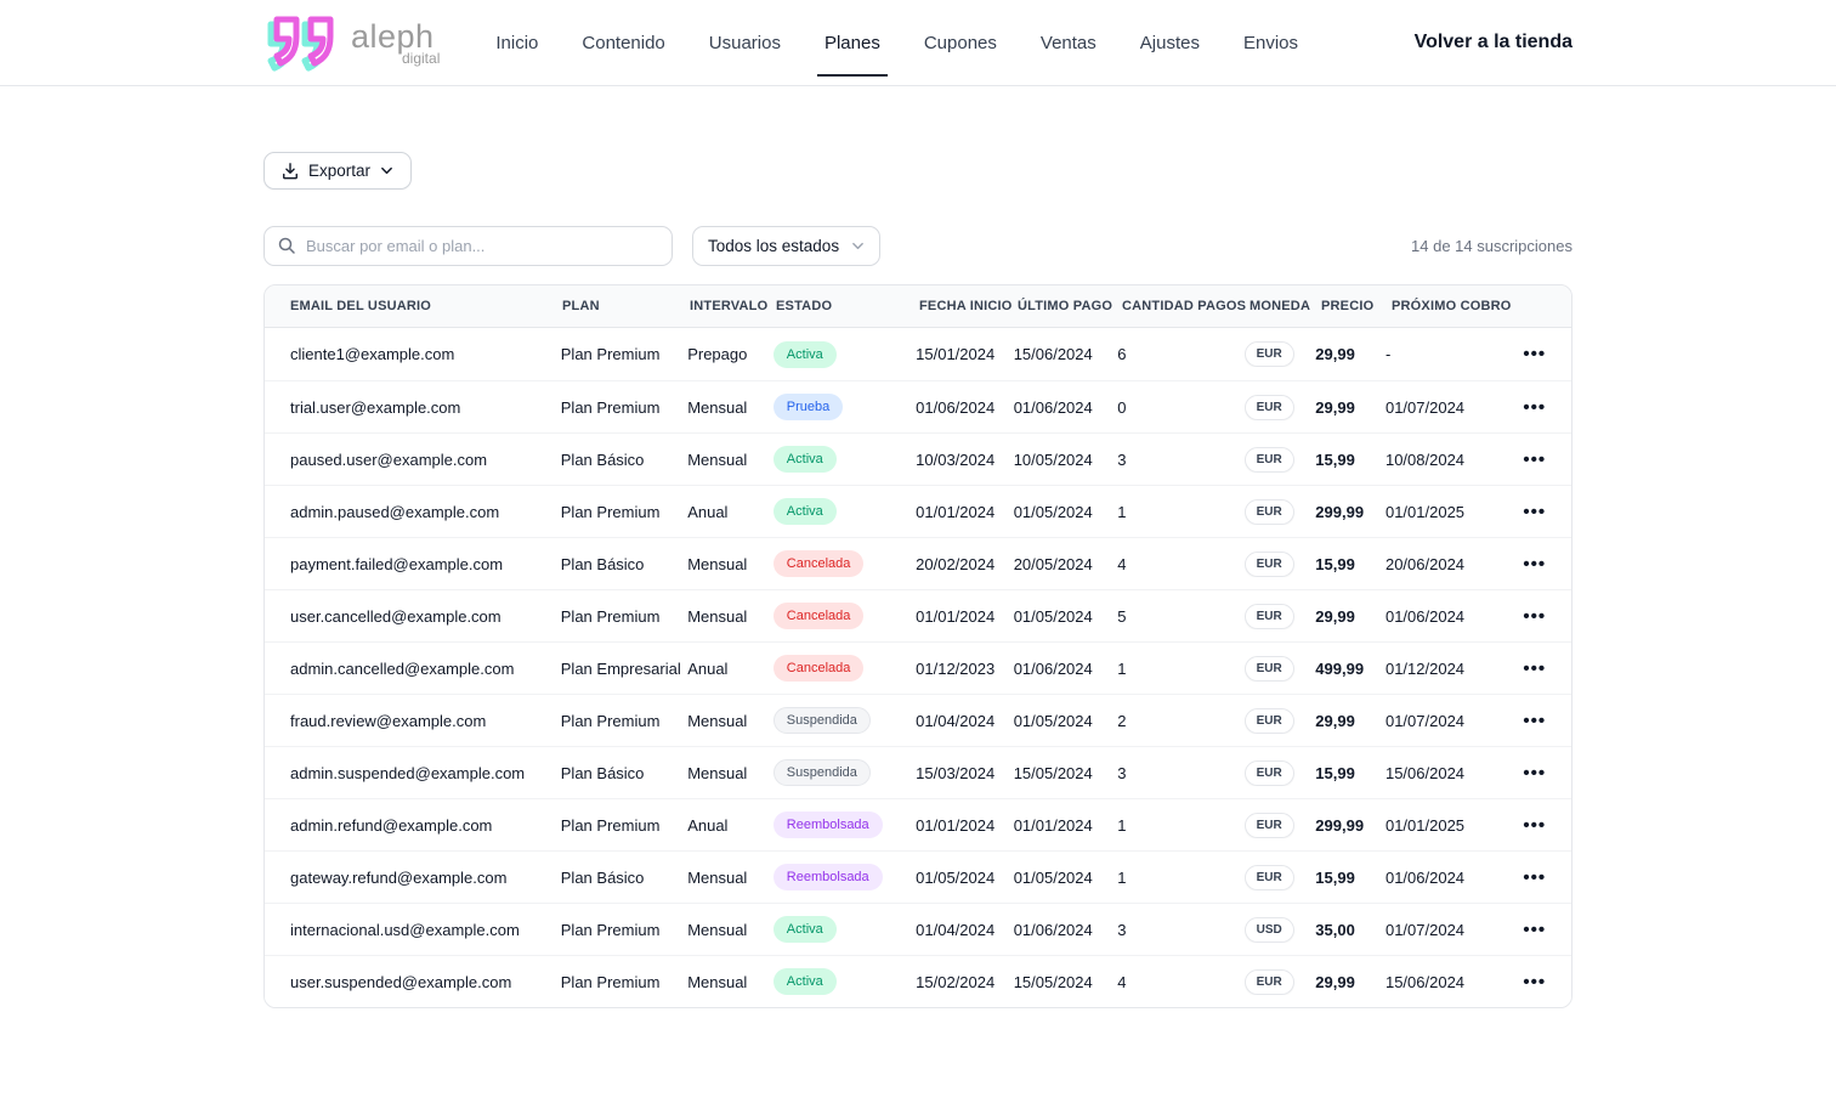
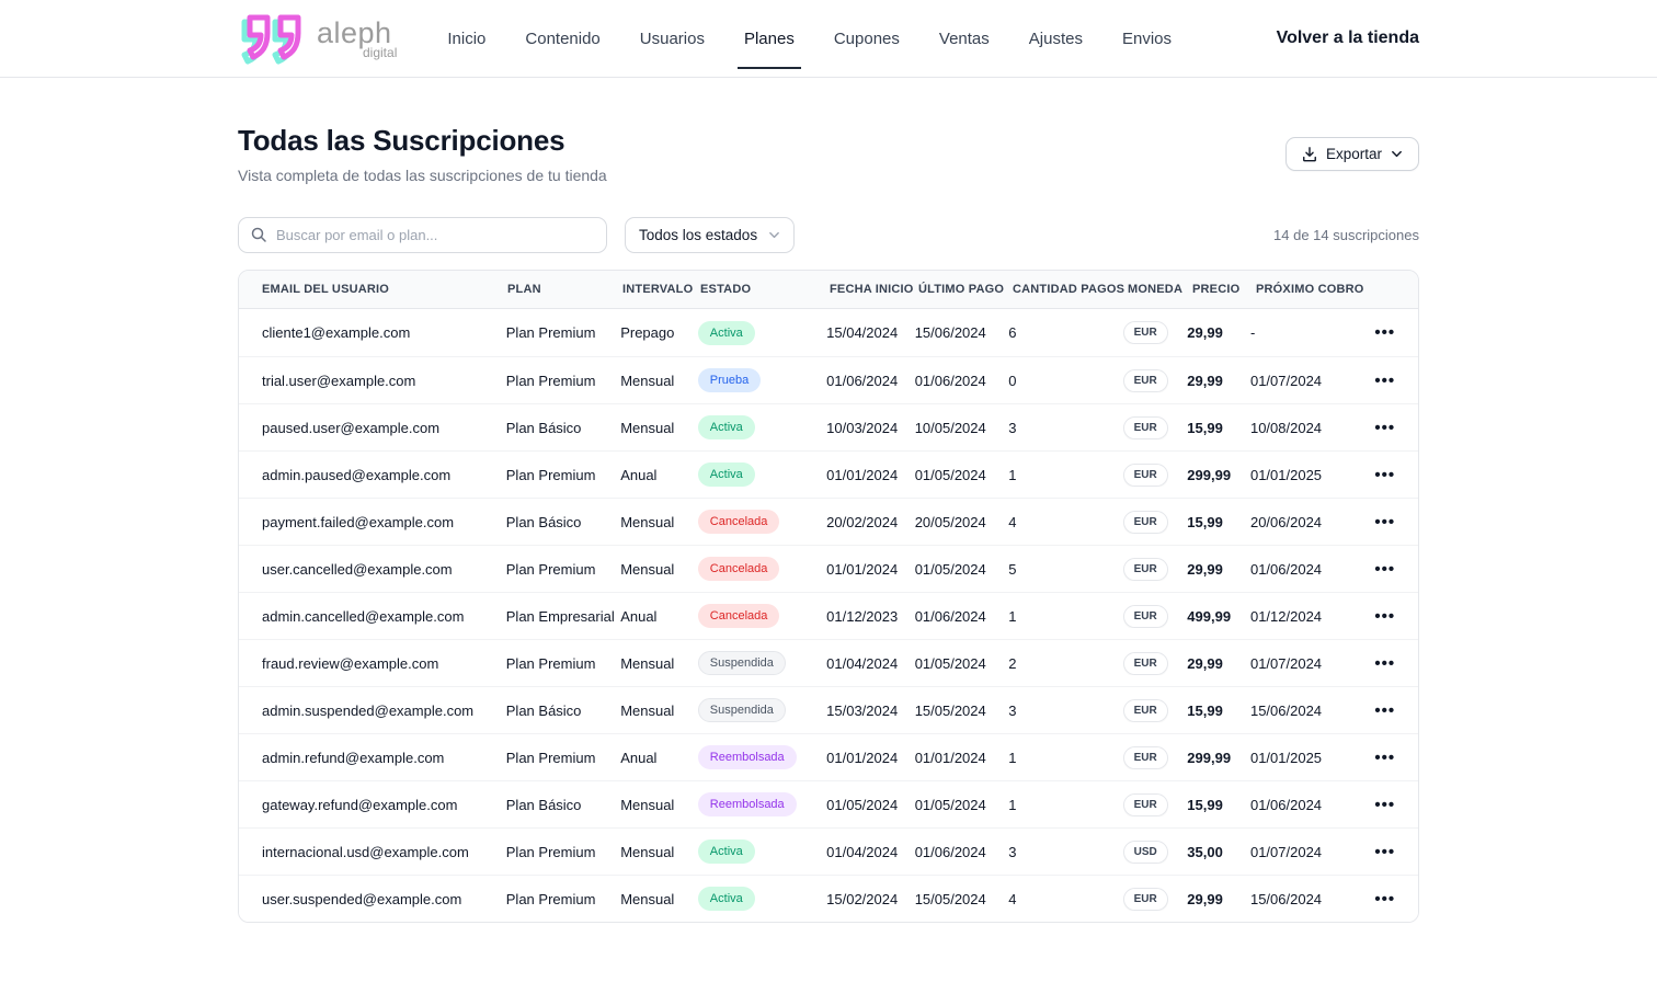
  aleph
  digital
  Inicio
  Contenido
  Usuarios
  Planes
  Cupones
  Ventas
  Ajustes
  Envios
  Volver a la tienda
+ Todas las Suscripciones
+ Vista completa de todas las suscripciones de tu tienda
  Exportar
  Buscar por email o plan...
  Todos los estados
  14 de 14 suscripciones
  EMAIL DEL USUARIO
  PLAN
  INTERVALO
  ESTADO
  FECHA INICIO
  ÚLTIMO PAGO
  CANTIDAD PAGOS
  MONEDA
  PRECIO
  PRÓXIMO COBRO
  cliente1@example.com
  Plan Premium
  Prepago
  Activa
- 15/01/2024
+ 15/04/2024
  15/06/2024
  6
  EUR
  29,99
  -
  •••
  trial.user@example.com
  Plan Premium
  Mensual
  Prueba
  01/06/2024
  01/06/2024
  0
  EUR
  29,99
  01/07/2024
  •••
  paused.user@example.com
  Plan Básico
  Mensual
  Activa
  10/03/2024
  10/05/2024
  3
  EUR
  15,99
  10/08/2024
  •••
  admin.paused@example.com
  Plan Premium
  Anual
  Activa
  01/01/2024
  01/05/2024
  1
  EUR
  299,99
  01/01/2025
  •••
  payment.failed@example.com
  Plan Básico
  Mensual
  Cancelada
  20/02/2024
  20/05/2024
  4
  EUR
  15,99
  20/06/2024
  •••
  user.cancelled@example.com
  Plan Premium
  Mensual
  Cancelada
  01/01/2024
  01/05/2024
  5
  EUR
  29,99
  01/06/2024
  •••
  admin.cancelled@example.com
  Plan Empresarial
  Anual
  Cancelada
  01/12/2023
  01/06/2024
  1
  EUR
  499,99
  01/12/2024
  •••
  fraud.review@example.com
  Plan Premium
  Mensual
  Suspendida
  01/04/2024
  01/05/2024
  2
  EUR
  29,99
  01/07/2024
  •••
  admin.suspended@example.com
  Plan Básico
  Mensual
  Suspendida
  15/03/2024
  15/05/2024
  3
  EUR
  15,99
  15/06/2024
  •••
  admin.refund@example.com
  Plan Premium
  Anual
  Reembolsada
  01/01/2024
  01/01/2024
  1
  EUR
  299,99
  01/01/2025
  •••
  gateway.refund@example.com
  Plan Básico
  Mensual
  Reembolsada
  01/05/2024
  01/05/2024
  1
  EUR
  15,99
  01/06/2024
  •••
  internacional.usd@example.com
  Plan Premium
  Mensual
  Activa
  01/04/2024
  01/06/2024
  3
  USD
  35,00
  01/07/2024
  •••
  user.suspended@example.com
  Plan Premium
  Mensual
  Activa
  15/02/2024
  15/05/2024
  4
  EUR
  29,99
  15/06/2024
  •••
